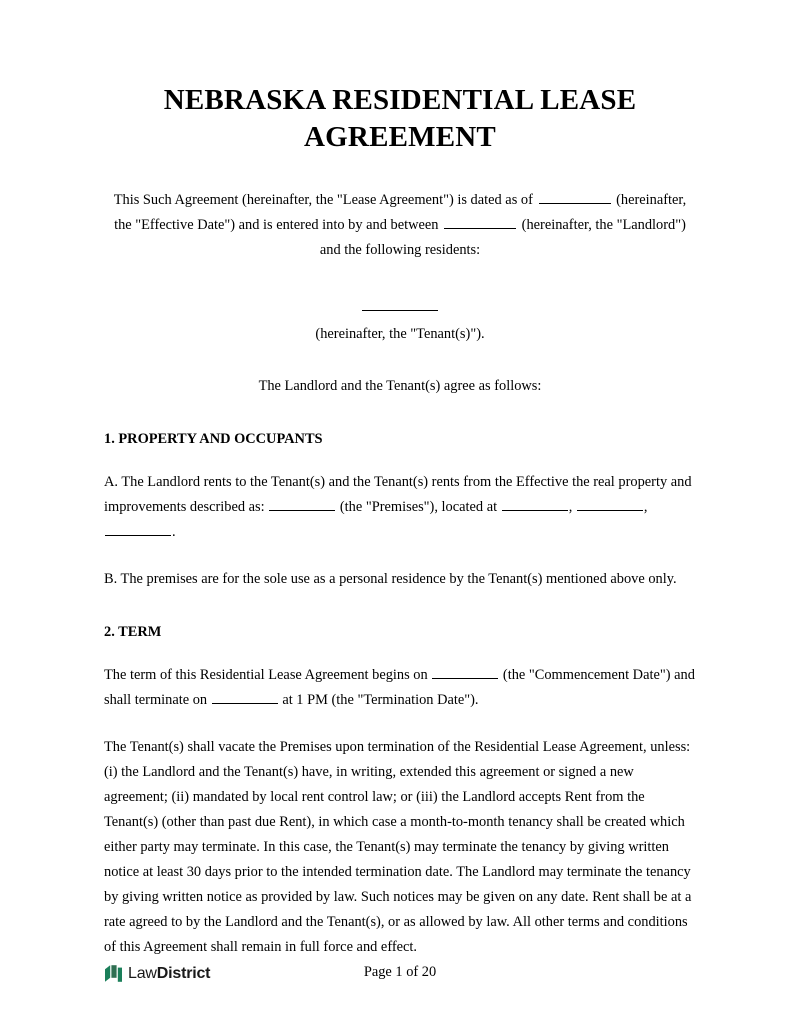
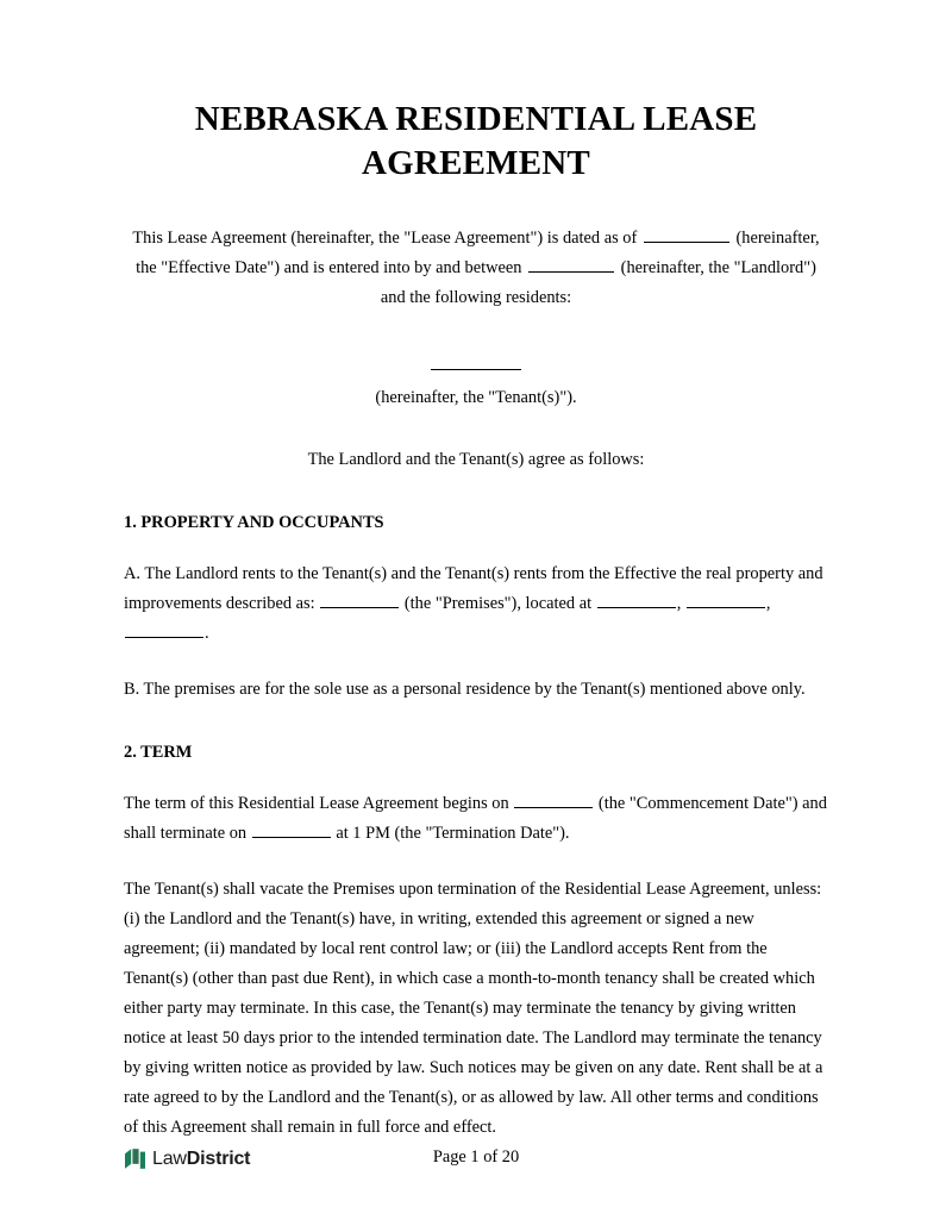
  NEBRASKA RESIDENTIAL LEASE AGREEMENT
- This Such Agreement (hereinafter, the "Lease Agreement") is dated as of (hereinafter, the "Effective Date") and is entered into by and between (hereinafter, the "Landlord") and the following residents:
+ This Lease Agreement (hereinafter, the "Lease Agreement") is dated as of (hereinafter, the "Effective Date") and is entered into by and between (hereinafter, the "Landlord") and the following residents:
  (hereinafter, the "Tenant(s)").
  The Landlord and the Tenant(s) agree as follows:
  1. PROPERTY AND OCCUPANTS
  A. The Landlord rents to the Tenant(s) and the Tenant(s) rents from the Effective the real property and improvements described as: (the "Premises"), located at , , .
  B. The premises are for the sole use as a personal residence by the Tenant(s) mentioned above only.
  2. TERM
  The term of this Residential Lease Agreement begins on (the "Commencement Date") and shall terminate on at 1 PM (the "Termination Date").
- The Tenant(s) shall vacate the Premises upon termination of the Residential Lease Agreement, unless: (i) the Landlord and the Tenant(s) have, in writing, extended this agreement or signed a new agreement; (ii) mandated by local rent control law; or (iii) the Landlord accepts Rent from the Tenant(s) (other than past due Rent), in which case a month-to-month tenancy shall be created which either party may terminate. In this case, the Tenant(s) may terminate the tenancy by giving written notice at least 30 days prior to the intended termination date. The Landlord may terminate the tenancy by giving written notice as provided by law. Such notices may be given on any date. Rent shall be at a rate agreed to by the Landlord and the Tenant(s), or as allowed by law. All other terms and conditions of this Agreement shall remain in full force and effect.
+ The Tenant(s) shall vacate the Premises upon termination of the Residential Lease Agreement, unless: (i) the Landlord and the Tenant(s) have, in writing, extended this agreement or signed a new agreement; (ii) mandated by local rent control law; or (iii) the Landlord accepts Rent from the Tenant(s) (other than past due Rent), in which case a month-to-month tenancy shall be created which either party may terminate. In this case, the Tenant(s) may terminate the tenancy by giving written notice at least 50 days prior to the intended termination date. The Landlord may terminate the tenancy by giving written notice as provided by law. Such notices may be given on any date. Rent shall be at a rate agreed to by the Landlord and the Tenant(s), or as allowed by law. All other terms and conditions of this Agreement shall remain in full force and effect.
  LawDistrict
  Page 1 of 20
